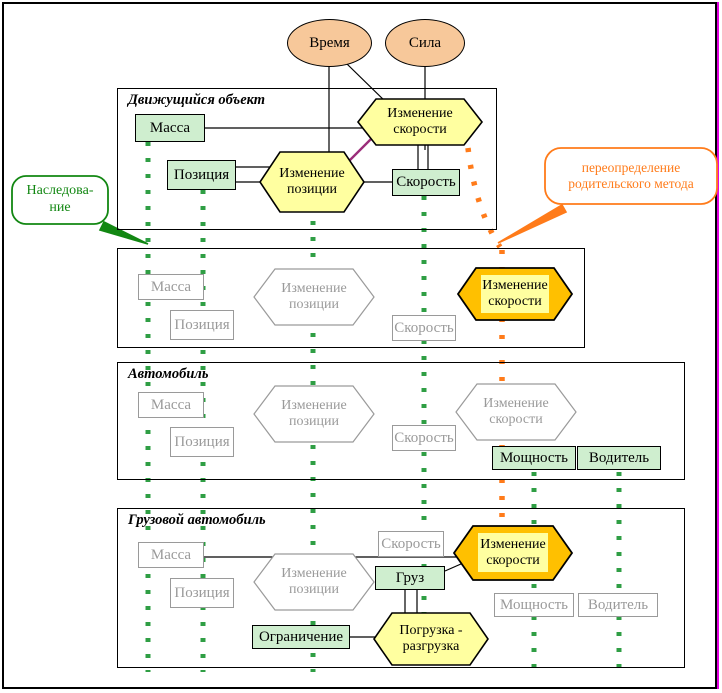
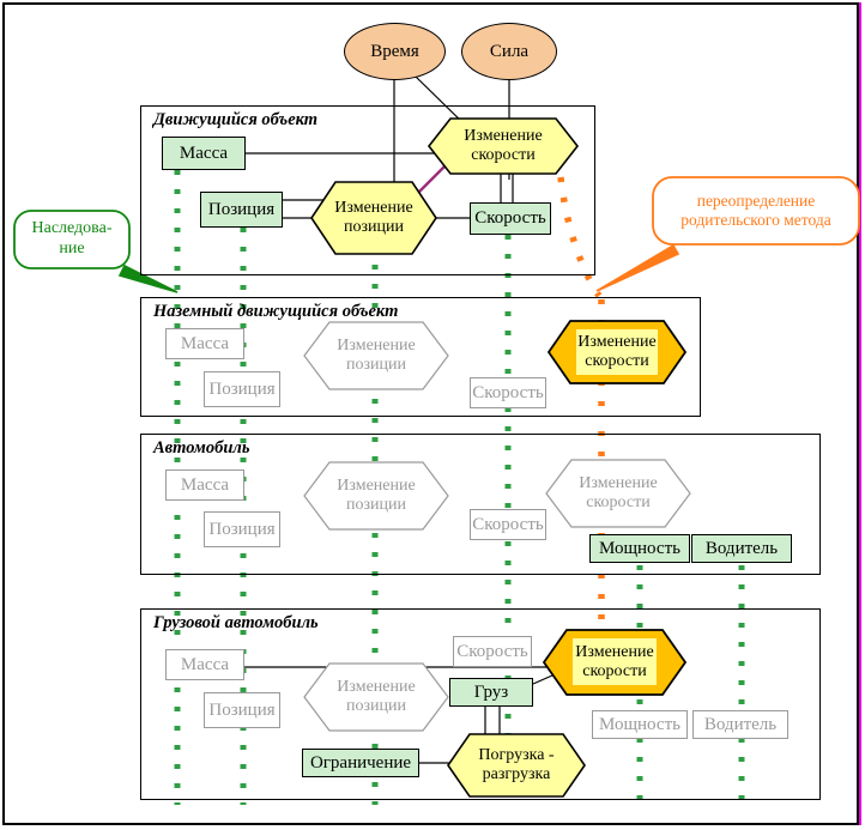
  Движущийся объект
+ Наземный движущийся объект
  Автомобиль
  Грузовой автомобиль
  Время
  Сила
  Масса
  Позиция
  Скорость
  Изменение
  позиции
  Изменение
  скорости
  Масса
  Позиция
  Скорость
  Изменение
  позиции
  Изменение
  скорости
  Масса
  Позиция
  Скорость
  Изменение
  позиции
  Изменение
  скорости
  Мощность
  Водитель
  Масса
  Позиция
  Скорость
  Мощность
  Водитель
  Изменение
  позиции
  Изменение
  скорости
  Груз
  Ограничение
  Погрузка -
  разгрузка
  Наследова-
  ние
  переопределение
  родительского метода
